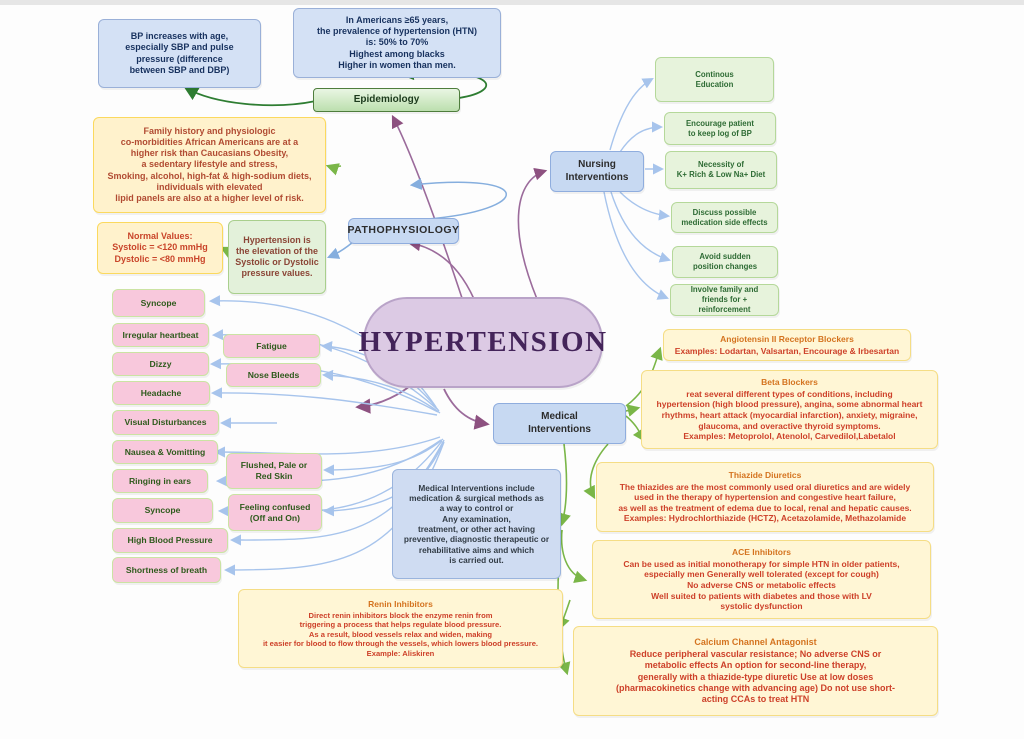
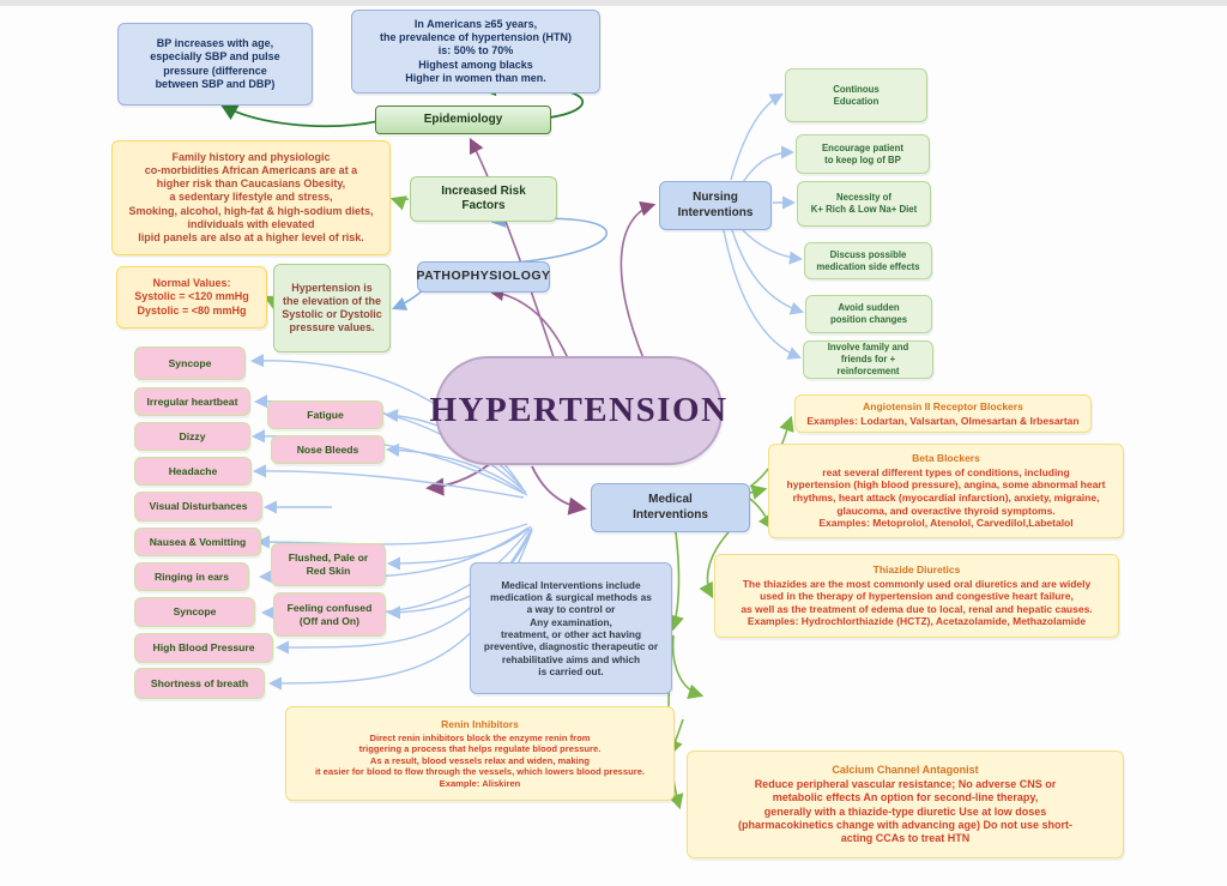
  HYPERTENSION
  Epidemiology
  BP increases with age,
  especially SBP and pulse
  pressure (difference
  between SBP and DBP)
  In Americans ≥65 years,
  the prevalence of hypertension (HTN)
  is: 50% to 70%
  Highest among blacks
  Higher in women than men.
+ Increased Risk
+ Factors
  Family history and physiologic
  co-morbidities African Americans are at a
  higher risk than Caucasians Obesity,
  a sedentary lifestyle and stress,
  Smoking, alcohol, high-fat & high-sodium diets,
  individuals with elevated
  lipid panels are also at a higher level of risk.
  PATHOPHYSIOLOGY
  Hypertension is
  the elevation of the
  Systolic or Dystolic
  pressure values.
  Normal Values:
  Systolic = <120 mmHg
  Dystolic = <80 mmHg
  Syncope
  Irregular heartbeat
  Dizzy
  Headache
  Visual Disturbances
  Nausea & Vomitting
  Ringing in ears
  Syncope
  High Blood Pressure
  Shortness of breath
  Fatigue
  Nose Bleeds
  Flushed, Pale or
  Red Skin
  Feeling confused
  (Off and On)
  Nursing
  Interventions
  Continous
  Education
  Encourage patient
  to keep log of BP
  Necessity of
  K+ Rich & Low Na+ Diet
  Discuss possible
  medication side effects
  Avoid sudden
  position changes
  Involve family and
  friends for + reinforcement
  Medical
  Interventions
  Medical Interventions include
  medication & surgical methods as
  a way to control or
  Any examination,
  treatment, or other act having
  preventive, diagnostic therapeutic or
  rehabilitative aims and which
  is carried out.
  Angiotensin II Receptor Blockers
- Examples: Lodartan, Valsartan, Encourage & Irbesartan
+ Examples: Lodartan, Valsartan, Olmesartan & Irbesartan
  Beta Blockers
  reat several different types of conditions, including
  hypertension (high blood pressure), angina, some abnormal heart
  rhythms, heart attack (myocardial infarction), anxiety, migraine,
  glaucoma, and overactive thyroid symptoms.
  Examples: Metoprolol, Atenolol, Carvedilol,Labetalol
  Thiazide Diuretics
  The thiazides are the most commonly used oral diuretics and are widely
  used in the therapy of hypertension and congestive heart failure,
  as well as the treatment of edema due to local, renal and hepatic causes.
  Examples: Hydrochlorthiazide (HCTZ), Acetazolamide, Methazolamide
- ACE Inhibitors
- Can be used as initial monotherapy for simple HTN in older patients,
- especially men Generally well tolerated (except for cough)
- No adverse CNS or metabolic effects
- Well suited to patients with diabetes and those with LV
- systolic dysfunction
  Calcium Channel Antagonist
  Reduce peripheral vascular resistance; No adverse CNS or
  metabolic effects An option for second-line therapy,
  generally with a thiazide-type diuretic Use at low doses
  (pharmacokinetics change with advancing age) Do not use short-
  acting CCAs to treat HTN
  Renin Inhibitors
  Direct renin inhibitors block the enzyme renin from
  triggering a process that helps regulate blood pressure.
  As a result, blood vessels relax and widen, making
  it easier for blood to flow through the vessels, which lowers blood pressure.
  Example: Aliskiren
